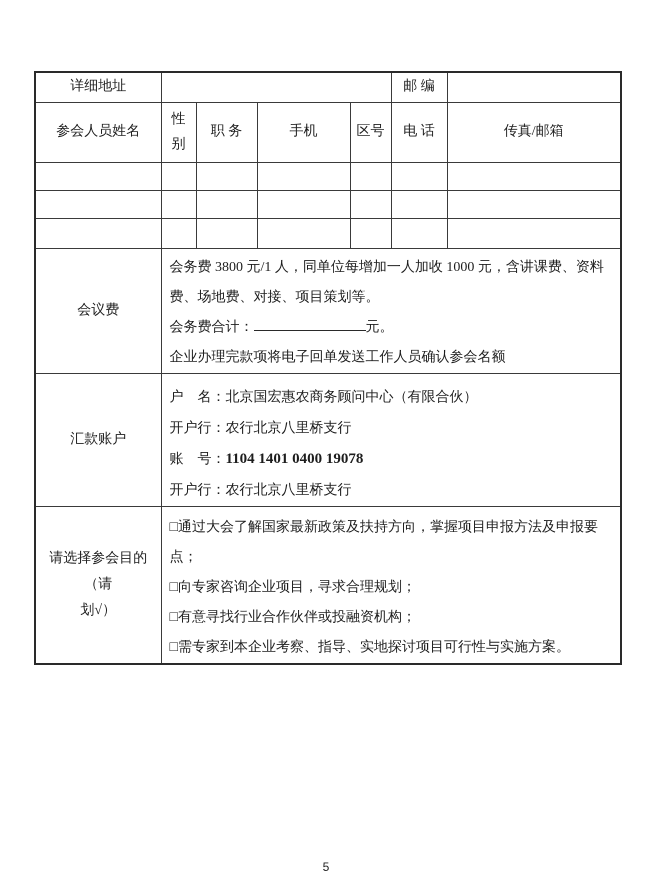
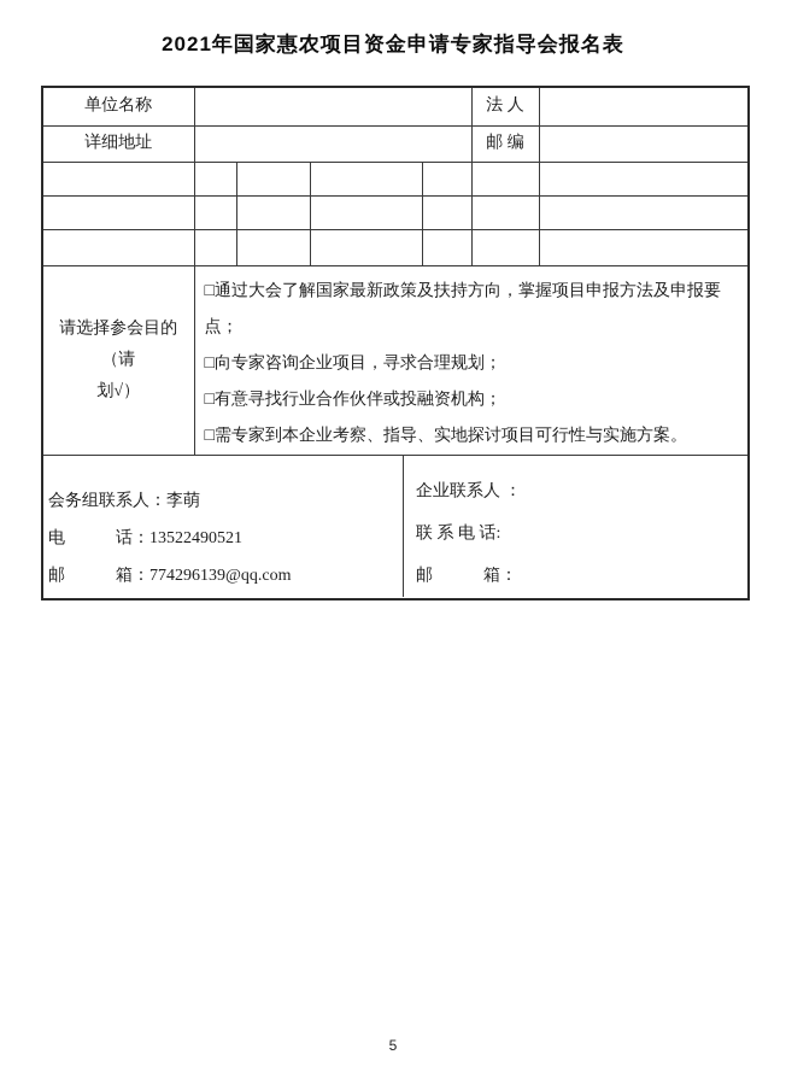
+ 2021年国家惠农项目资金申请专家指导会报名表
+ 单位名称		法 人
  详细地址		邮 编
- 参会人员姓名	性 别	职 务	手机	区号	电 话	传真/邮箱
- 会议费	会务费 3800 元/1 人，同单位每增加一人加收 1000 元，含讲课费、资料费、场地费、对接、项目策划等。 会务费合计： 元。 企业办理完款项将电子回单发送工作人员确认参会名额
- 汇款账户	户 名：北京国宏惠农商务顾问中心（有限合伙） 开户行：农行北京八里桥支行 账 号：1104 1401 0400 19078 开户行：农行北京八里桥支行
  请选择参会目的（请 划√）	□通过大会了解国家最新政策及扶持方向，掌握项目申报方法及申报要点； □向专家咨询企业项目，寻求合理规划； □有意寻找行业合作伙伴或投融资机构； □需专家到本企业考察、指导、实地探讨项目可行性与实施方案。
+ 会务组联系人：李萌 电 话：13522490521 邮 箱：774296139@qq.com 企业联系人 ： 联 系 电 话: 邮 箱：
  5
